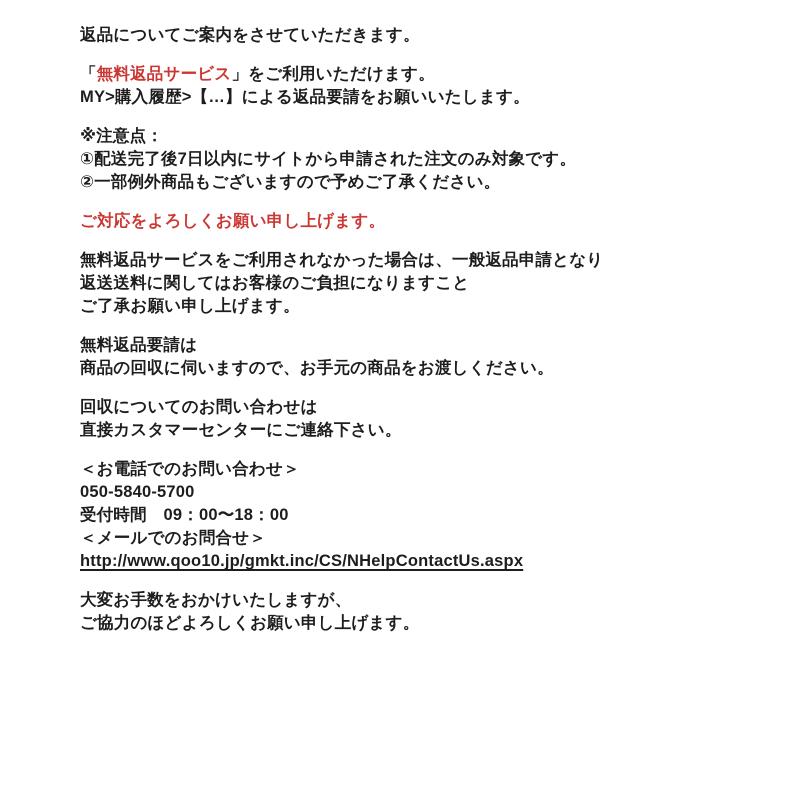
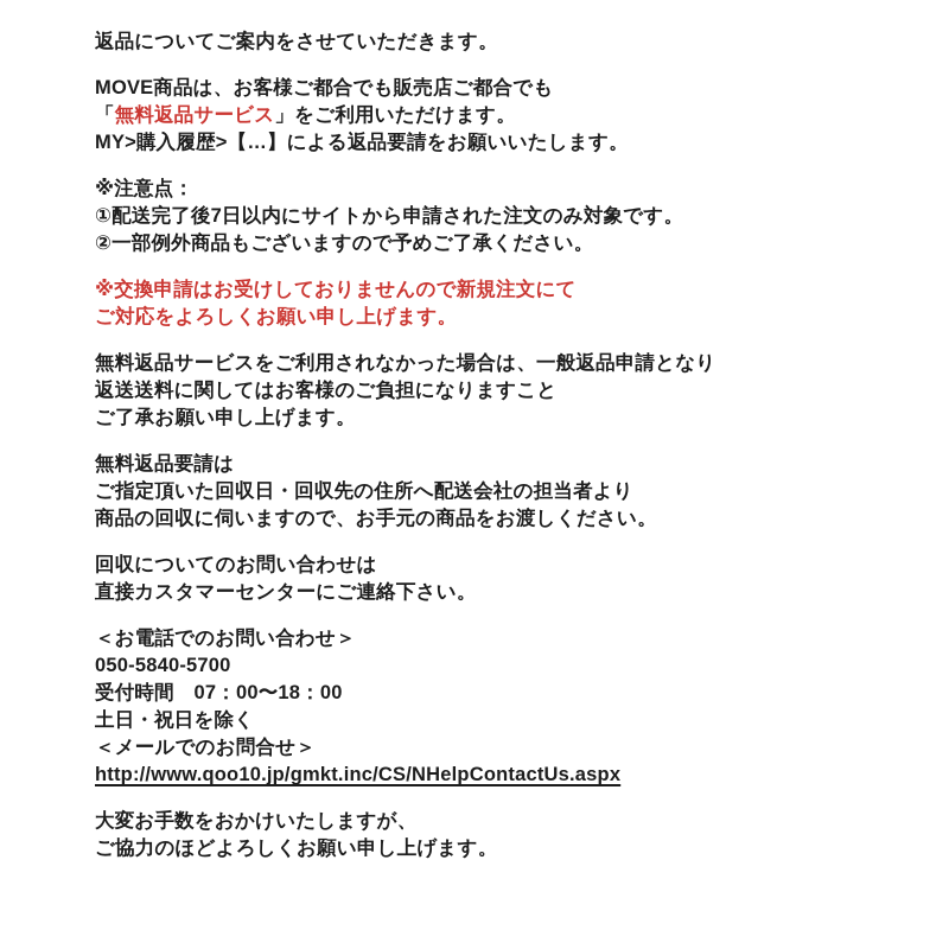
  返品についてご案内をさせていただきます。
+ MOVE商品は、お客様ご都合でも販売店ご都合でも
  「無料返品サービス」をご利用いただけます。
  MY>購入履歴>【…】による返品要請をお願いいたします。
  ※注意点：
  ①配送完了後7日以内にサイトから申請された注文のみ対象です。
  ②一部例外商品もございますので予めご了承ください。
+ ※交換申請はお受けしておりませんので新規注文にて
  ご対応をよろしくお願い申し上げます。
  無料返品サービスをご利用されなかった場合は、一般返品申請となり
  返送送料に関してはお客様のご負担になりますこと
  ご了承お願い申し上げます。
  無料返品要請は
+ ご指定頂いた回収日・回収先の住所へ配送会社の担当者より
  商品の回収に伺いますので、お手元の商品をお渡しください。
  回収についてのお問い合わせは
  直接カスタマーセンターにご連絡下さい。
  ＜お電話でのお問い合わせ＞
  050-5840-5700
- 受付時間 09：00〜18：00
+ 受付時間 07：00〜18：00
+ 土日・祝日を除く
  ＜メールでのお問合せ＞
  http://www.qoo10.jp/gmkt.inc/CS/NHelpContactUs.aspx
  大変お手数をおかけいたしますが、
  ご協力のほどよろしくお願い申し上げます。
